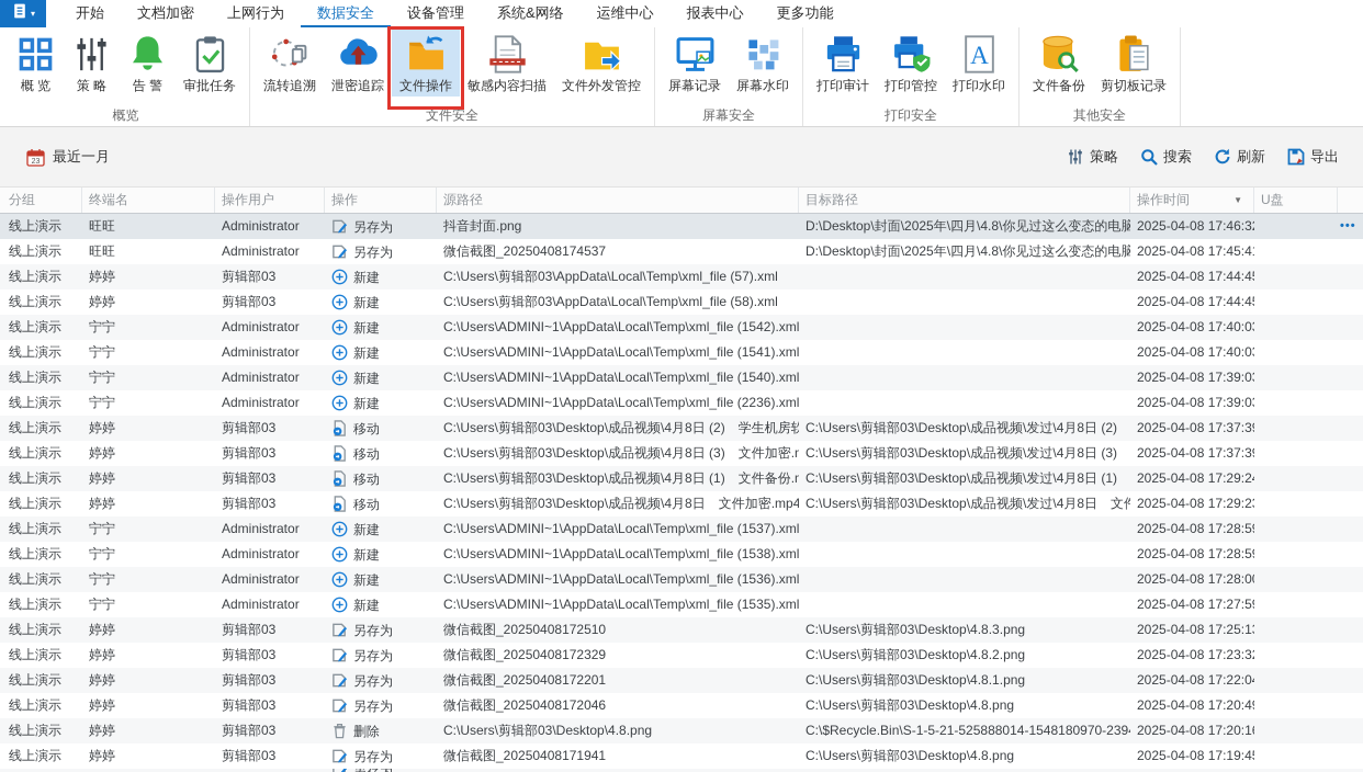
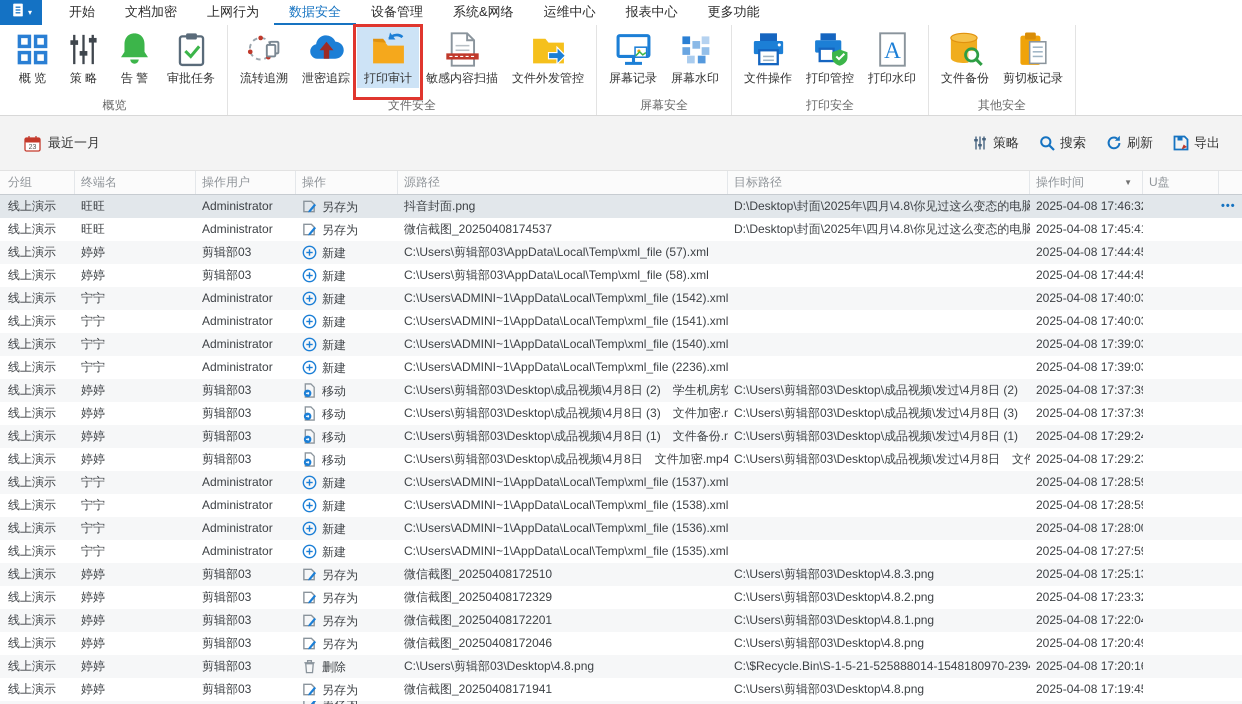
  ▾
  开始
  文档加密
  上网行为
  数据安全
  设备管理
  系统&网络
  运维中心
  报表中心
  更多功能
  概 览
  策 略
  告 警
  审批任务
  概览
  流转追溯
  泄密追踪
- 文件操作
+ 打印审计
  敏感内容扫描
  文件外发管控
  文件安全
  屏幕记录
  屏幕水印
  屏幕安全
- 打印审计
+ 文件操作
  打印管控
  A
  打印水印
  打印安全
  文件备份
  剪切板记录
  其他安全
  最近一月
  策略
  搜索
  刷新
  导出
  分组
  终端名
  操作用户
  操作
  源路径
  目标路径
  操作时间
  ▼
  U盘
  线上演示
  旺旺
  Administrator
  另存为
  抖音封面.png
  D:\Desktop\封面\2025年\四月\4.8\你见过这么变态的电脑
  2025-04-08 17:46:3
  •••
  线上演示
  旺旺
  Administrator
  另存为
  微信截图_20250408174537
  D:\Desktop\封面\2025年\四月\4.8\你见过这么变态的电脑
  2025-04-08 17:45:4
  线上演示
  婷婷
  剪辑部03
  新建
  C:\Users\剪辑部03\AppData\Local\Temp\xml_file (57).xml
  2025-04-08 17:44:4
  线上演示
  婷婷
  剪辑部03
  新建
  C:\Users\剪辑部03\AppData\Local\Temp\xml_file (58).xml
  2025-04-08 17:44:4
  线上演示
  宁宁
  Administrator
  新建
  C:\Users\ADMINI~1\AppData\Local\Temp\xml_file (1542).xml
  2025-04-08 17:40:0
  线上演示
  宁宁
  Administrator
  新建
  C:\Users\ADMINI~1\AppData\Local\Temp\xml_file (1541).xml
  2025-04-08 17:40:0
  线上演示
  宁宁
  Administrator
  新建
  C:\Users\ADMINI~1\AppData\Local\Temp\xml_file (1540).xml
  2025-04-08 17:39:0
  线上演示
  宁宁
  Administrator
  新建
  C:\Users\ADMINI~1\AppData\Local\Temp\xml_file (2236).xml
  2025-04-08 17:39:0
  线上演示
  婷婷
  剪辑部03
  移动
  C:\Users\剪辑部03\Desktop\成品视频\4月8日 (2) 学生机房软
  C:\Users\剪辑部03\Desktop\成品视频\发过\4月8日 (2)
  2025-04-08 17:37:3
  线上演示
  婷婷
  剪辑部03
  移动
  C:\Users\剪辑部03\Desktop\成品视频\4月8日 (3) 文件加密.
  C:\Users\剪辑部03\Desktop\成品视频\发过\4月8日 (3)
  2025-04-08 17:37:3
  线上演示
  婷婷
  剪辑部03
  移动
  C:\Users\剪辑部03\Desktop\成品视频\4月8日 (1) 文件备份.
  C:\Users\剪辑部03\Desktop\成品视频\发过\4月8日 (1)
  2025-04-08 17:29:2
  线上演示
  婷婷
  剪辑部03
  移动
  C:\Users\剪辑部03\Desktop\成品视频\4月8日 文件加密.mp4
  C:\Users\剪辑部03\Desktop\成品视频\发过\4月8日 文
  2025-04-08 17:29:2
  线上演示
  宁宁
  Administrator
  新建
  C:\Users\ADMINI~1\AppData\Local\Temp\xml_file (1537).xml
  2025-04-08 17:28:5
  线上演示
  宁宁
  Administrator
  新建
  C:\Users\ADMINI~1\AppData\Local\Temp\xml_file (1538).xml
  2025-04-08 17:28:5
  线上演示
  宁宁
  Administrator
  新建
  C:\Users\ADMINI~1\AppData\Local\Temp\xml_file (1536).xml
  2025-04-08 17:28:0
  线上演示
  宁宁
  Administrator
  新建
  C:\Users\ADMINI~1\AppData\Local\Temp\xml_file (1535).xml
  2025-04-08 17:27:5
  线上演示
  婷婷
  剪辑部03
  另存为
  微信截图_20250408172510
  C:\Users\剪辑部03\Desktop\4.8.3.png
  2025-04-08 17:25:1
  线上演示
  婷婷
  剪辑部03
  另存为
  微信截图_20250408172329
  C:\Users\剪辑部03\Desktop\4.8.2.png
  2025-04-08 17:23:3
  线上演示
  婷婷
  剪辑部03
  另存为
  微信截图_20250408172201
  C:\Users\剪辑部03\Desktop\4.8.1.png
  2025-04-08 17:22:0
  线上演示
  婷婷
  剪辑部03
  另存为
  微信截图_20250408172046
  C:\Users\剪辑部03\Desktop\4.8.png
  2025-04-08 17:20:4
  线上演示
  婷婷
  剪辑部03
  删除
  C:\Users\剪辑部03\Desktop\4.8.png
  C:\$Recycle.Bin\S-1-5-21-525888014-1548180970-239
  2025-04-08 17:20:1
  线上演示
  婷婷
  剪辑部03
  另存为
  微信截图_20250408171941
  C:\Users\剪辑部03\Desktop\4.8.png
  2025-04-08 17:19:4
  另存为
